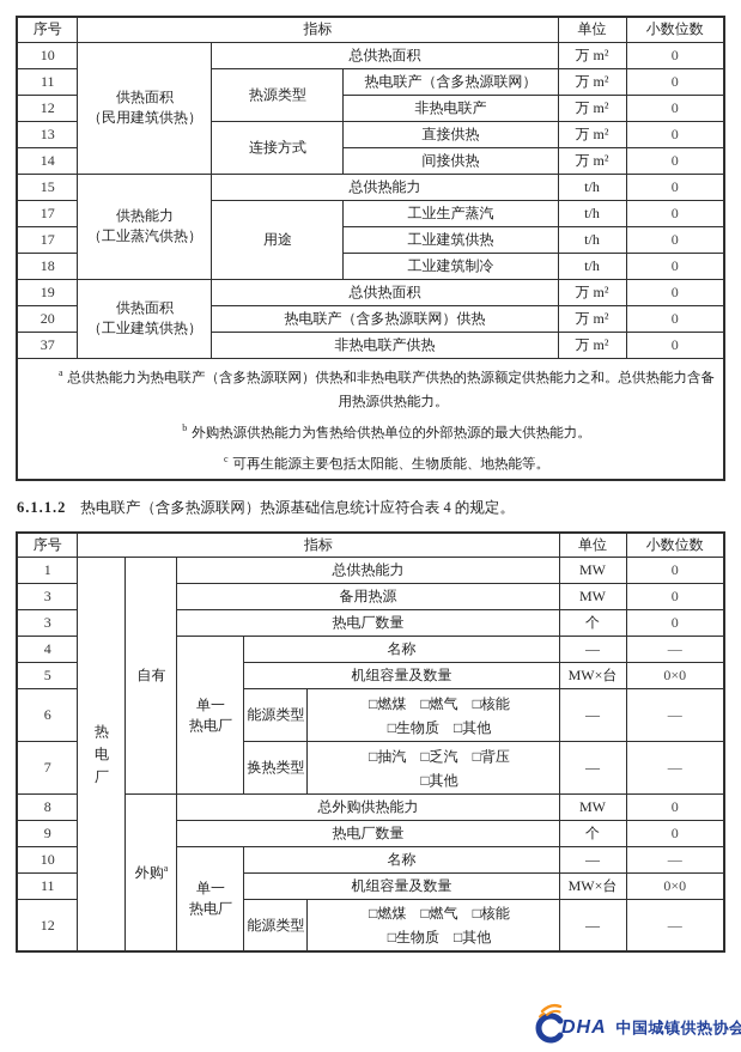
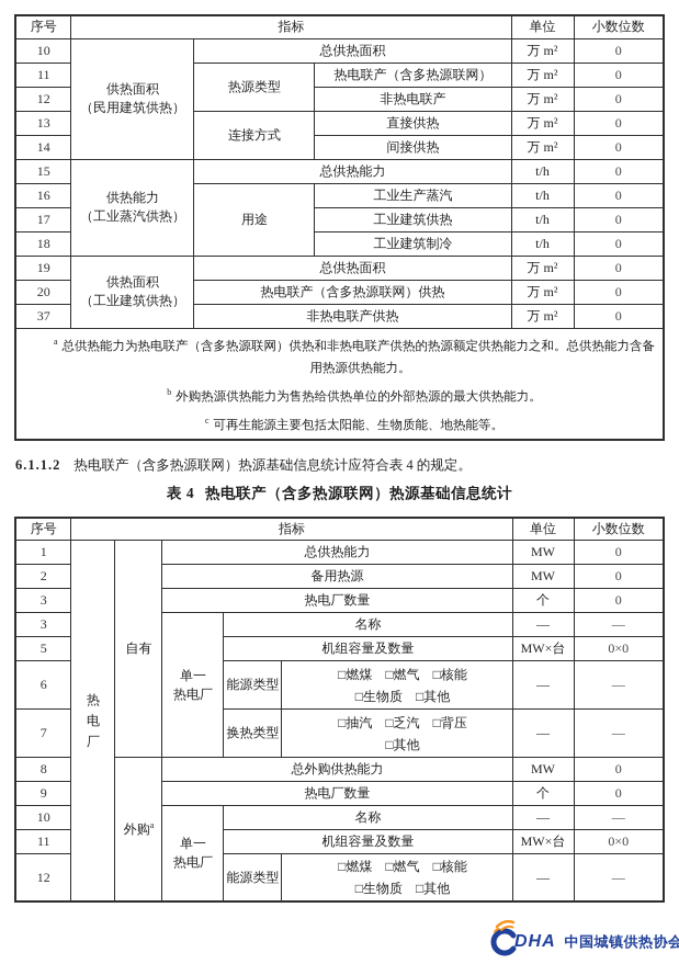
  序号	指标	单位	小数位数
  10	供热面积 （民用建筑供热）	总供热面积	万 m²	0
  11	热源类型	热电联产（含多热源联网）	万 m²	0
  12	非热电联产	万 m²	0
  13	连接方式	直接供热	万 m²	0
  14	间接供热	万 m²	0
  15	供热能力 （工业蒸汽供热）	总供热能力	t/h	0
- 17	用途	工业生产蒸汽	t/h	0
+ 16	用途	工业生产蒸汽	t/h	0
  17	工业建筑供热	t/h	0
  18	工业建筑制冷	t/h	0
  19	供热面积 （工业建筑供热）	总供热面积	万 m²	0
  20	热电联产（含多热源联网）供热	万 m²	0
  37	非热电联产供热	万 m²	0
  a 总供热能力为热电联产（含多热源联网）供热和非热电联产供热的热源额定供热能力之和。总供热能力含备用热源供热能力。 b 外购热源供热能力为售热给供热单位的外部热源的最大供热能力。 c 可再生能源主要包括太阳能、生物质能、地热能等。
  6.1.1.2 热电联产（含多热源联网）热源基础信息统计应符合表 4 的规定。
+ 表 4 热电联产（含多热源联网）热源基础信息统计
  序号	指标	单位	小数位数
  1	热电厂	自有	总供热能力	MW	0
- 3	备用热源	MW	0
+ 2	备用热源	MW	0
  3	热电厂数量	个	0
- 4	单一 热电厂	名称	—	—
+ 3	单一 热电厂	名称	—	—
  5	机组容量及数量	MW×台	0×0
  6	能源类型	□燃煤 □燃气 □核能 □生物质 □其他	—	—
  7	换热类型	□抽汽 □乏汽 □背压 □其他	—	—
  8	外购a	总外购供热能力	MW	0
  9	热电厂数量	个	0
  10	单一 热电厂	名称	—	—
  11	机组容量及数量	MW×台	0×0
  12	能源类型	□燃煤 □燃气 □核能 □生物质 □其他	—	—
  DHA
  中国城镇供热协会
